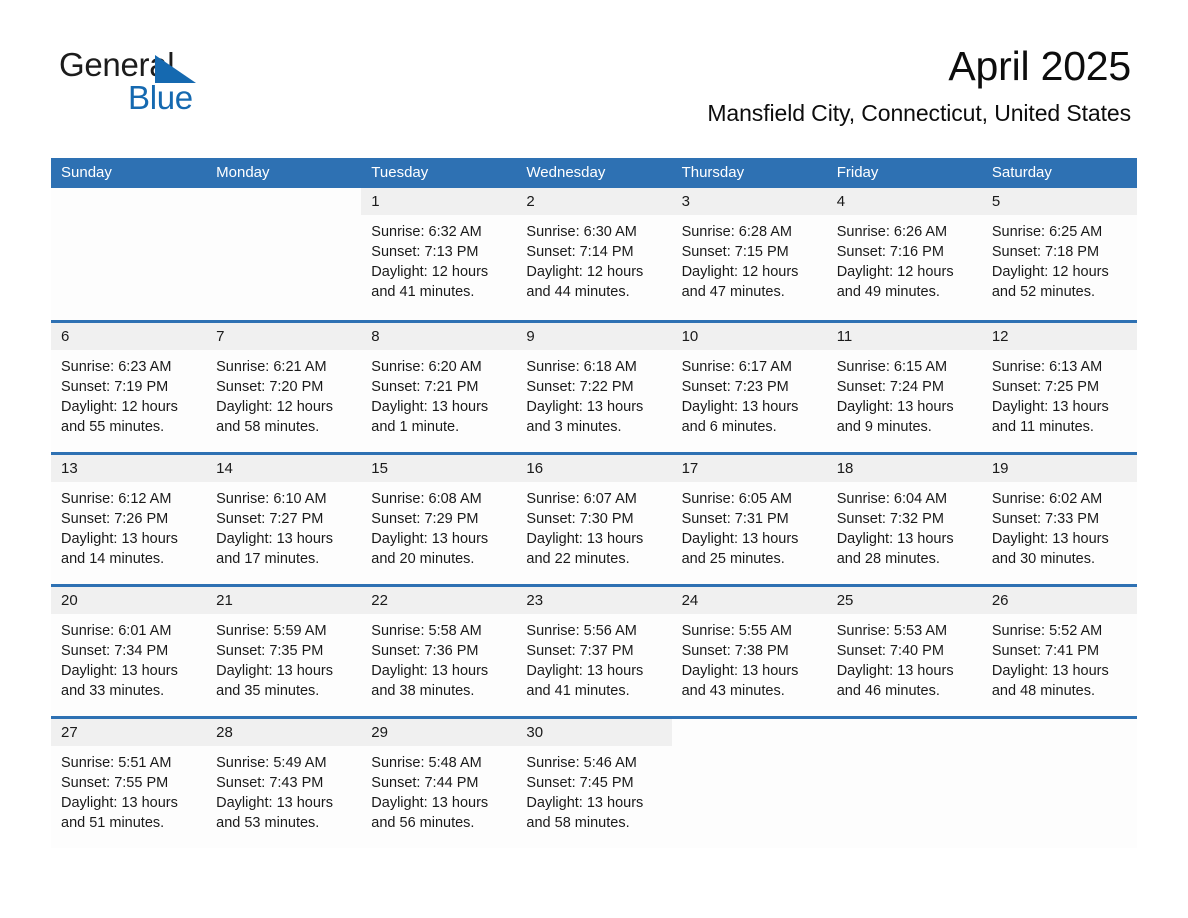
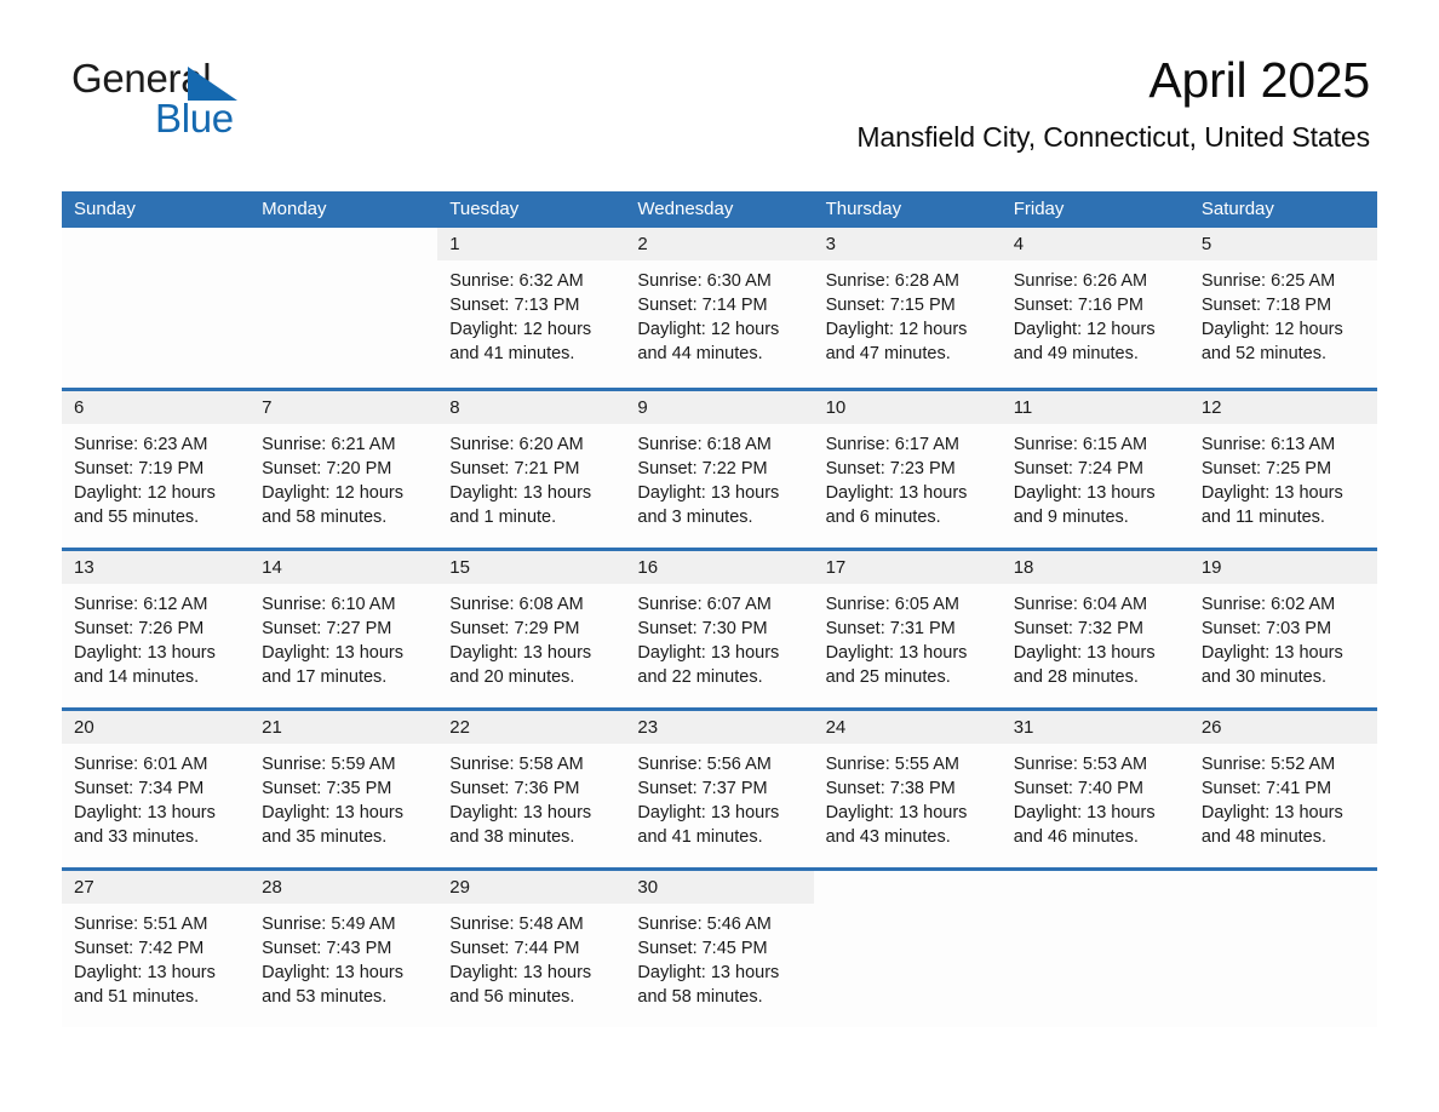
  General
  Blue
  April 2025
  Mansfield City, Connecticut, United States
  Sunday
  Monday
  Tuesday
  Wednesday
  Thursday
  Friday
  Saturday
  1
  Sunrise: 6:32 AM
  Sunset: 7:13 PM
  Daylight: 12 hours
  and 41 minutes.
  2
  Sunrise: 6:30 AM
  Sunset: 7:14 PM
  Daylight: 12 hours
  and 44 minutes.
  3
  Sunrise: 6:28 AM
  Sunset: 7:15 PM
  Daylight: 12 hours
  and 47 minutes.
  4
  Sunrise: 6:26 AM
  Sunset: 7:16 PM
  Daylight: 12 hours
  and 49 minutes.
  5
  Sunrise: 6:25 AM
  Sunset: 7:18 PM
  Daylight: 12 hours
  and 52 minutes.
  6
  Sunrise: 6:23 AM
  Sunset: 7:19 PM
  Daylight: 12 hours
  and 55 minutes.
  7
  Sunrise: 6:21 AM
  Sunset: 7:20 PM
  Daylight: 12 hours
  and 58 minutes.
  8
  Sunrise: 6:20 AM
  Sunset: 7:21 PM
  Daylight: 13 hours
  and 1 minute.
  9
  Sunrise: 6:18 AM
  Sunset: 7:22 PM
  Daylight: 13 hours
  and 3 minutes.
  10
  Sunrise: 6:17 AM
  Sunset: 7:23 PM
  Daylight: 13 hours
  and 6 minutes.
  11
  Sunrise: 6:15 AM
  Sunset: 7:24 PM
  Daylight: 13 hours
  and 9 minutes.
  12
  Sunrise: 6:13 AM
  Sunset: 7:25 PM
  Daylight: 13 hours
  and 11 minutes.
  13
  Sunrise: 6:12 AM
  Sunset: 7:26 PM
  Daylight: 13 hours
  and 14 minutes.
  14
  Sunrise: 6:10 AM
  Sunset: 7:27 PM
  Daylight: 13 hours
  and 17 minutes.
  15
  Sunrise: 6:08 AM
  Sunset: 7:29 PM
  Daylight: 13 hours
  and 20 minutes.
  16
  Sunrise: 6:07 AM
  Sunset: 7:30 PM
  Daylight: 13 hours
  and 22 minutes.
  17
  Sunrise: 6:05 AM
  Sunset: 7:31 PM
  Daylight: 13 hours
  and 25 minutes.
  18
  Sunrise: 6:04 AM
  Sunset: 7:32 PM
  Daylight: 13 hours
  and 28 minutes.
  19
  Sunrise: 6:02 AM
- Sunset: 7:33 PM
+ Sunset: 7:03 PM
  Daylight: 13 hours
  and 30 minutes.
  20
  Sunrise: 6:01 AM
  Sunset: 7:34 PM
  Daylight: 13 hours
  and 33 minutes.
  21
  Sunrise: 5:59 AM
  Sunset: 7:35 PM
  Daylight: 13 hours
  and 35 minutes.
  22
  Sunrise: 5:58 AM
  Sunset: 7:36 PM
  Daylight: 13 hours
  and 38 minutes.
  23
  Sunrise: 5:56 AM
  Sunset: 7:37 PM
  Daylight: 13 hours
  and 41 minutes.
  24
  Sunrise: 5:55 AM
  Sunset: 7:38 PM
  Daylight: 13 hours
  and 43 minutes.
- 25
+ 31
  Sunrise: 5:53 AM
  Sunset: 7:40 PM
  Daylight: 13 hours
  and 46 minutes.
  26
  Sunrise: 5:52 AM
  Sunset: 7:41 PM
  Daylight: 13 hours
  and 48 minutes.
  27
  Sunrise: 5:51 AM
- Sunset: 7:55 PM
+ Sunset: 7:42 PM
  Daylight: 13 hours
  and 51 minutes.
  28
  Sunrise: 5:49 AM
  Sunset: 7:43 PM
  Daylight: 13 hours
  and 53 minutes.
  29
  Sunrise: 5:48 AM
  Sunset: 7:44 PM
  Daylight: 13 hours
  and 56 minutes.
  30
  Sunrise: 5:46 AM
  Sunset: 7:45 PM
  Daylight: 13 hours
  and 58 minutes.
